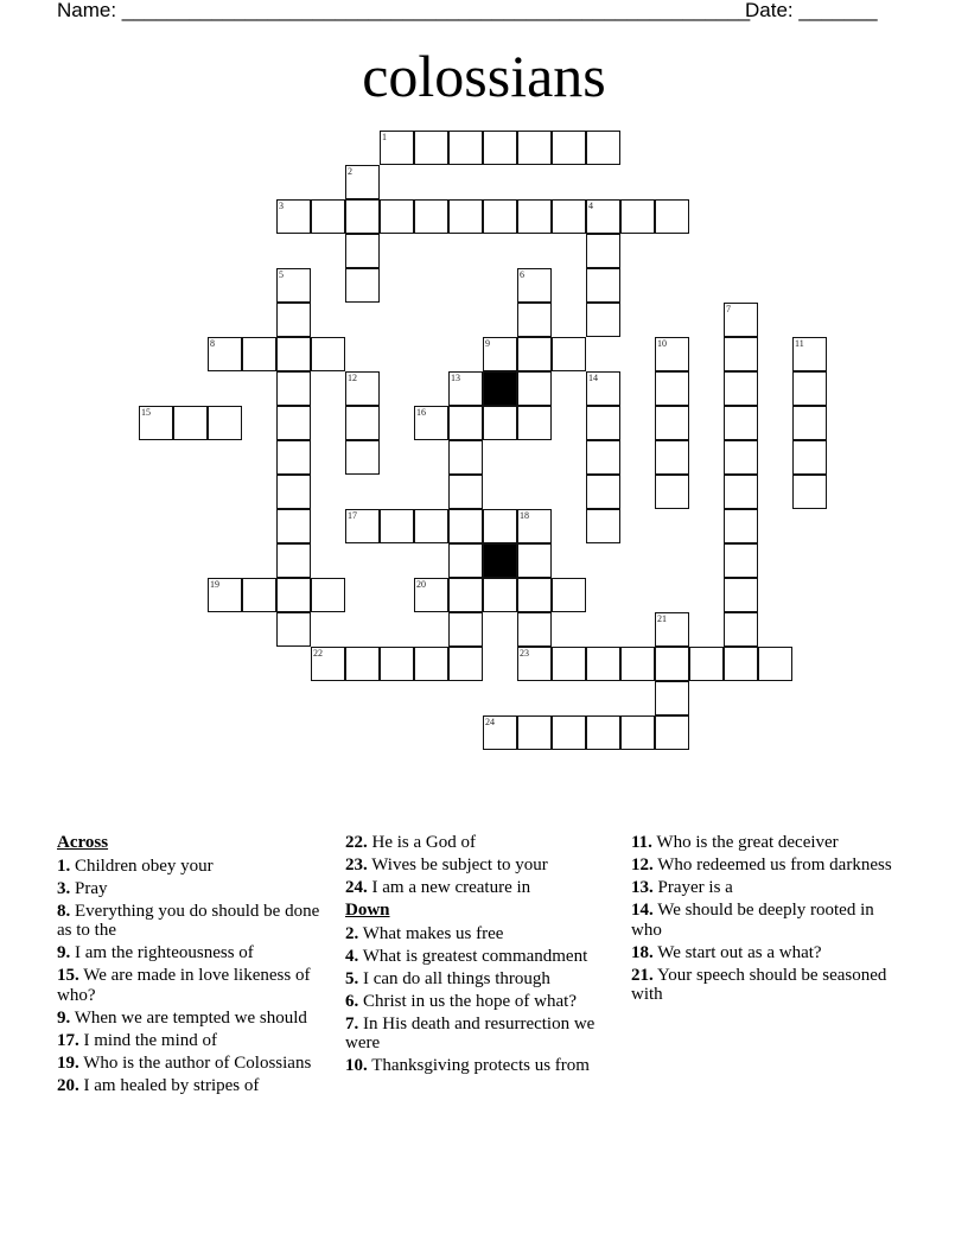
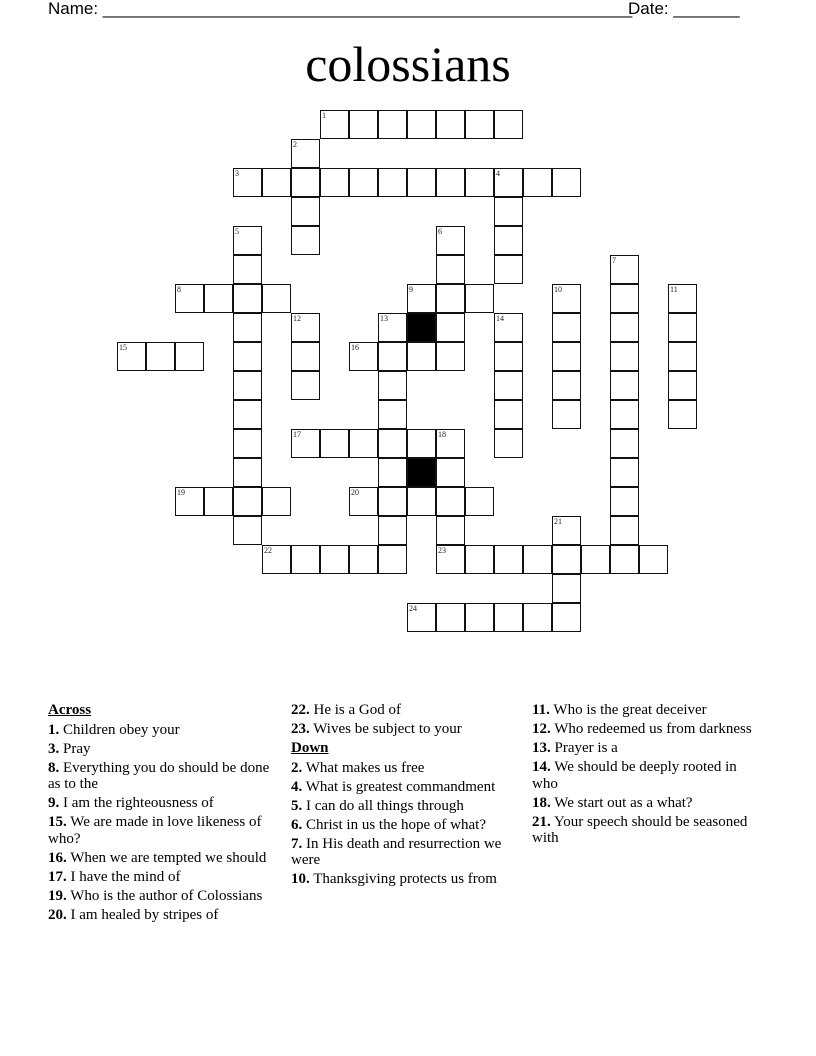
  Name: ________________________________________________________
  Date: _______
  colossians
  1
  2
  3
  4
  5
  6
  7
  8
  9
  10
  11
  12
  13
  14
  15
  16
  17
  18
  23
  19
  20
  21
  22
  24
  Across
  1. Children obey your
  3. Pray
  8. Everything you do should be done as to the
  9. I am the righteousness of
  15. We are made in love likeness of who?
- 9. When we are tempted we should
+ 16. When we are tempted we should
- 17. I mind the mind of
+ 17. I have the mind of
  19. Who is the author of Colossians
  20. I am healed by stripes of
  22. He is a God of
  23. Wives be subject to your
- 24. I am a new creature in
  Down
  2. What makes us free
  4. What is greatest commandment
  5. I can do all things through
  6. Christ in us the hope of what?
  7. In His death and resurrection we were
  10. Thanksgiving protects us from
  11. Who is the great deceiver
  12. Who redeemed us from darkness
  13. Prayer is a
  14. We should be deeply rooted in who
  18. We start out as a what?
  21. Your speech should be seasoned with
